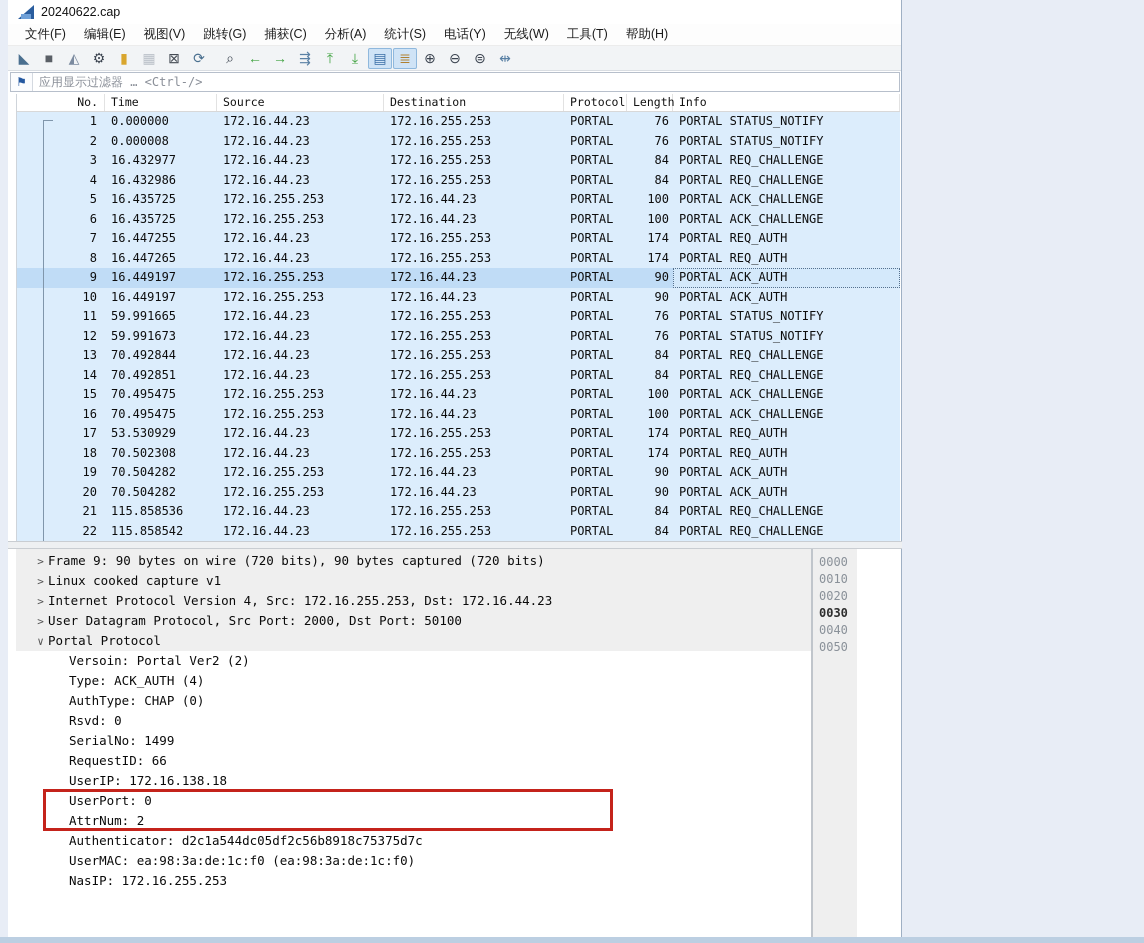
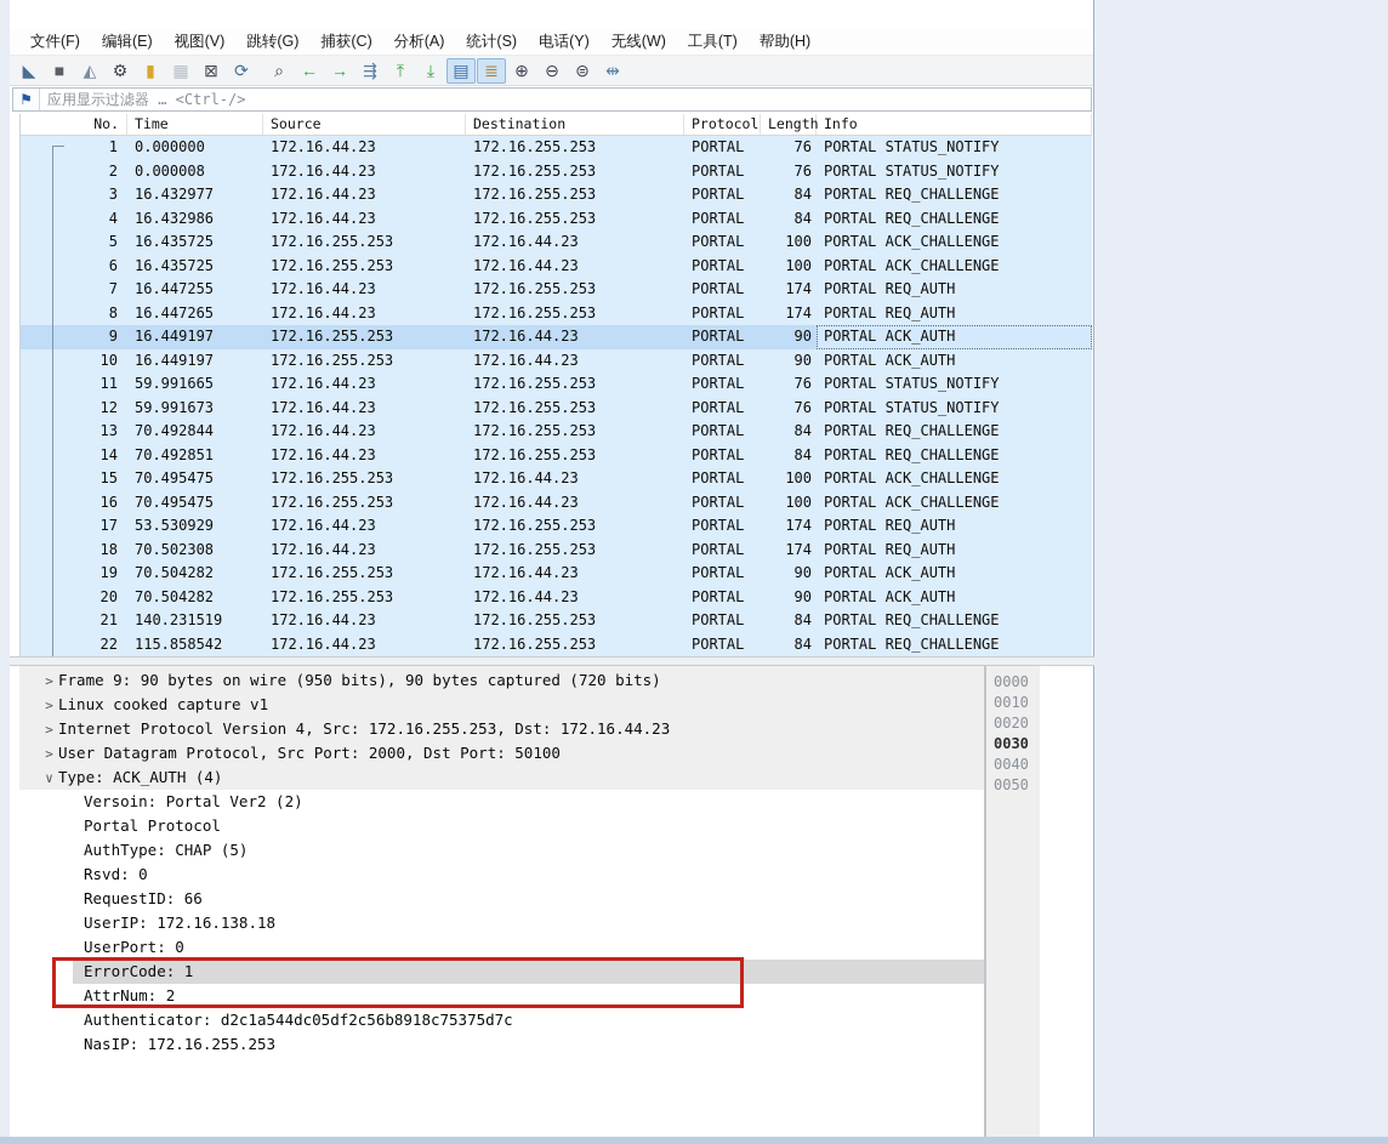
- 20240622.cap
  文件(F)
  编辑(E)
  视图(V)
  跳转(G)
  捕获(C)
  分析(A)
  统计(S)
  电话(Y)
  无线(W)
  工具(T)
  帮助(H)
  ◣
  ■
  ◭
  ⚙
  ▮
  ▦
  ⊠
  ⟳
  ⌕
  ←
  →
  ⇶
  ⤒
  ⤓
  ▤
  ≣
  ⊕
  ⊖
  ⊜
  ⇹
  ⚑
  应用显示过滤器 … <Ctrl-/>
  No.
  Time
  Source
  Destination
  Protocol
  Length
  Info
  1
  0.000000
  172.16.44.23
  172.16.255.253
  PORTAL
  76
  PORTAL STATUS_NOTIFY
  2
  0.000008
  172.16.44.23
  172.16.255.253
  PORTAL
  76
  PORTAL STATUS_NOTIFY
  3
  16.432977
  172.16.44.23
  172.16.255.253
  PORTAL
  84
  PORTAL REQ_CHALLENGE
  4
  16.432986
  172.16.44.23
  172.16.255.253
  PORTAL
  84
  PORTAL REQ_CHALLENGE
  5
  16.435725
  172.16.255.253
  172.16.44.23
  PORTAL
  100
  PORTAL ACK_CHALLENGE
  6
  16.435725
  172.16.255.253
  172.16.44.23
  PORTAL
  100
  PORTAL ACK_CHALLENGE
  7
  16.447255
  172.16.44.23
  172.16.255.253
  PORTAL
  174
  PORTAL REQ_AUTH
  8
  16.447265
  172.16.44.23
  172.16.255.253
  PORTAL
  174
  PORTAL REQ_AUTH
  9
  16.449197
  172.16.255.253
  172.16.44.23
  PORTAL
  90
  PORTAL ACK_AUTH
  10
  16.449197
  172.16.255.253
  172.16.44.23
  PORTAL
  90
  PORTAL ACK_AUTH
  11
  59.991665
  172.16.44.23
  172.16.255.253
  PORTAL
  76
  PORTAL STATUS_NOTIFY
  12
  59.991673
  172.16.44.23
  172.16.255.253
  PORTAL
  76
  PORTAL STATUS_NOTIFY
  13
  70.492844
  172.16.44.23
  172.16.255.253
  PORTAL
  84
  PORTAL REQ_CHALLENGE
  14
  70.492851
  172.16.44.23
  172.16.255.253
  PORTAL
  84
  PORTAL REQ_CHALLENGE
  15
  70.495475
  172.16.255.253
  172.16.44.23
  PORTAL
  100
  PORTAL ACK_CHALLENGE
  16
  70.495475
  172.16.255.253
  172.16.44.23
  PORTAL
  100
  PORTAL ACK_CHALLENGE
  17
  53.530929
  172.16.44.23
  172.16.255.253
  PORTAL
  174
  PORTAL REQ_AUTH
  18
  70.502308
  172.16.44.23
  172.16.255.253
  PORTAL
  174
  PORTAL REQ_AUTH
  19
  70.504282
  172.16.255.253
  172.16.44.23
  PORTAL
  90
  PORTAL ACK_AUTH
  20
  70.504282
  172.16.255.253
  172.16.44.23
  PORTAL
  90
  PORTAL ACK_AUTH
  21
- 115.858536
+ 140.231519
  172.16.44.23
  172.16.255.253
  PORTAL
  84
  PORTAL REQ_CHALLENGE
  22
  115.858542
  172.16.44.23
  172.16.255.253
  PORTAL
  84
  PORTAL REQ_CHALLENGE
- > Frame 9: 90 bytes on wire (720 bits), 90 bytes captured (720 bits)
+ > Frame 9: 90 bytes on wire (950 bits), 90 bytes captured (720 bits)
  > Linux cooked capture v1
  > Internet Protocol Version 4, Src: 172.16.255.253, Dst: 172.16.44.23
  > User Datagram Protocol, Src Port: 2000, Dst Port: 50100
- ∨ Portal Protocol
+ ∨ Type: ACK_AUTH (4)
  Versoin: Portal Ver2 (2)
- Type: ACK_AUTH (4)
+ Portal Protocol
- AuthType: CHAP (0)
+ AuthType: CHAP (5)
  Rsvd: 0
- SerialNo: 1499
  RequestID: 66
  UserIP: 172.16.138.18
  UserPort: 0
+ ErrorCode: 1
  AttrNum: 2
  Authenticator: d2c1a544dc05df2c56b8918c75375d7c
- UserMAC: ea:98:3a:de:1c:f0 (ea:98:3a:de:1c:f0)
  NasIP: 172.16.255.253
  0000
  0010
  0020
  0030
  0040
  0050
